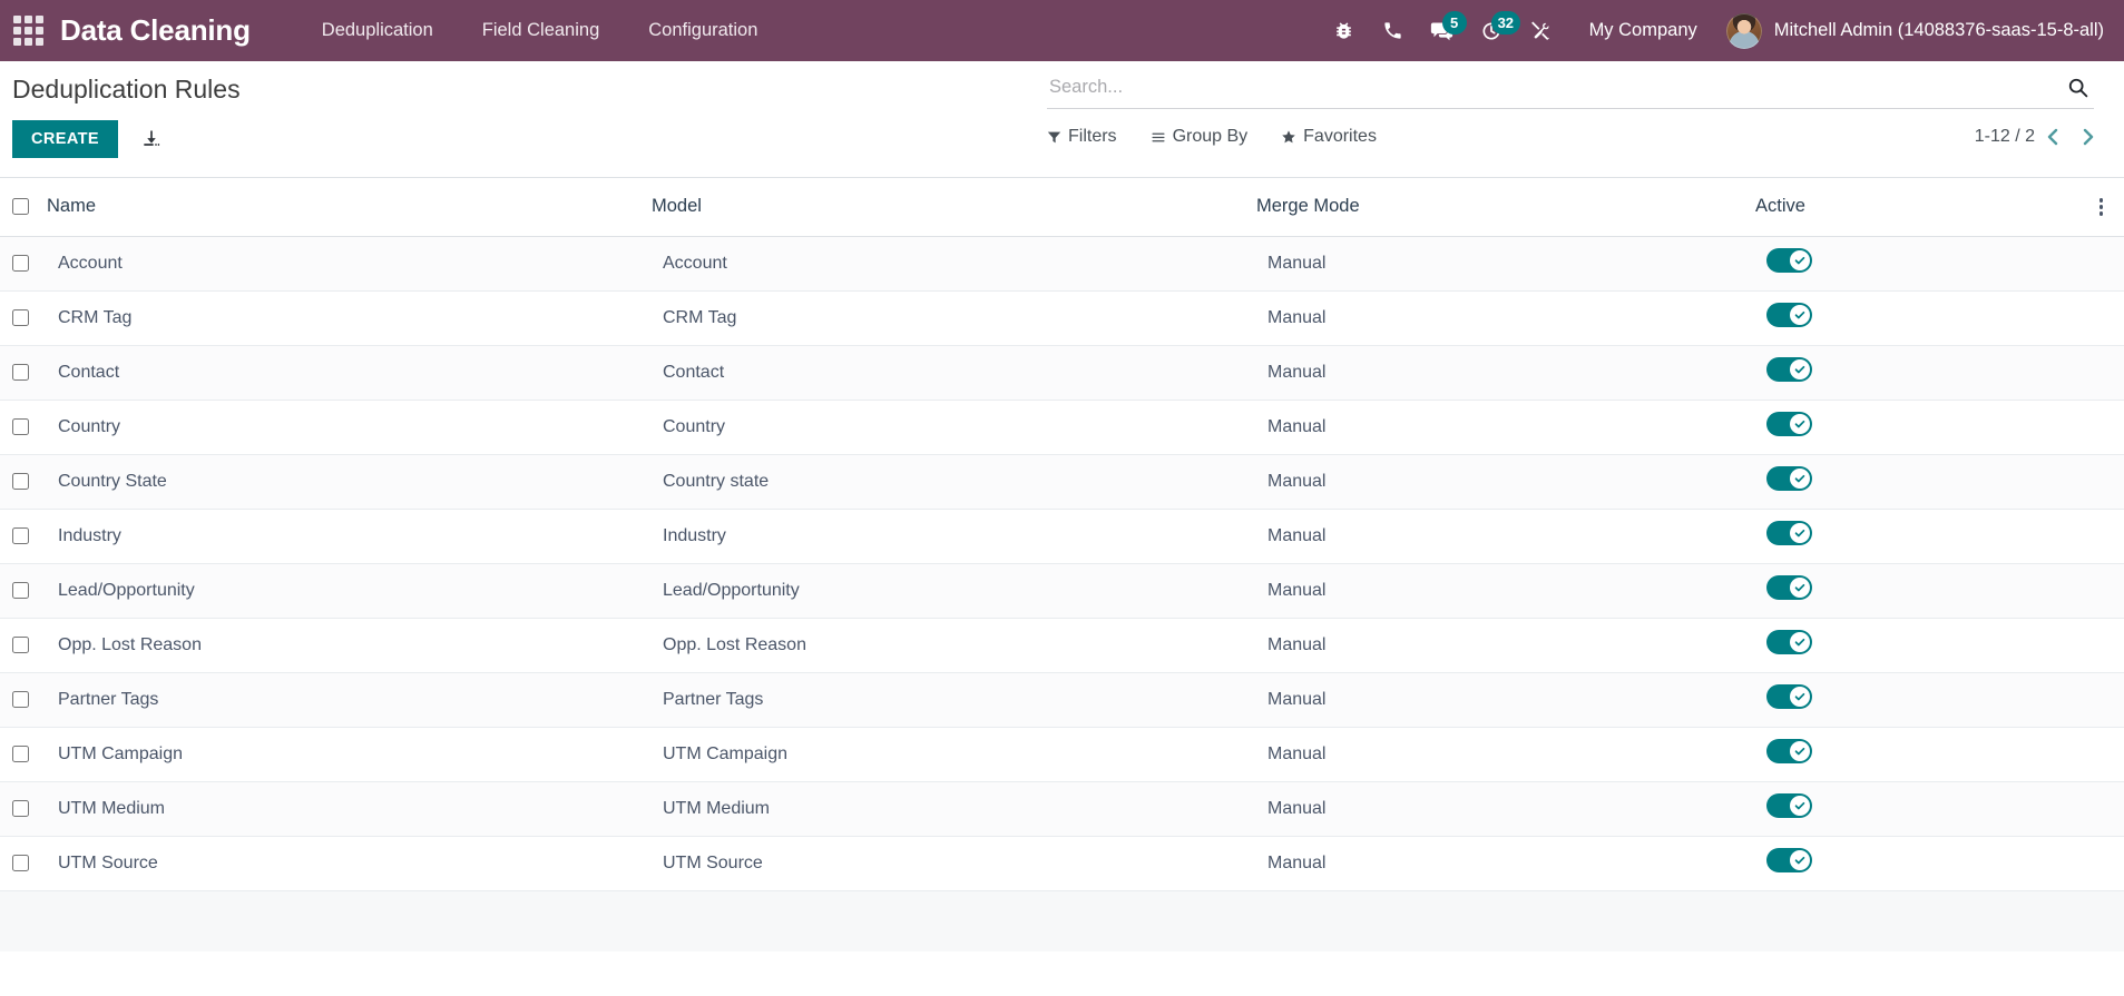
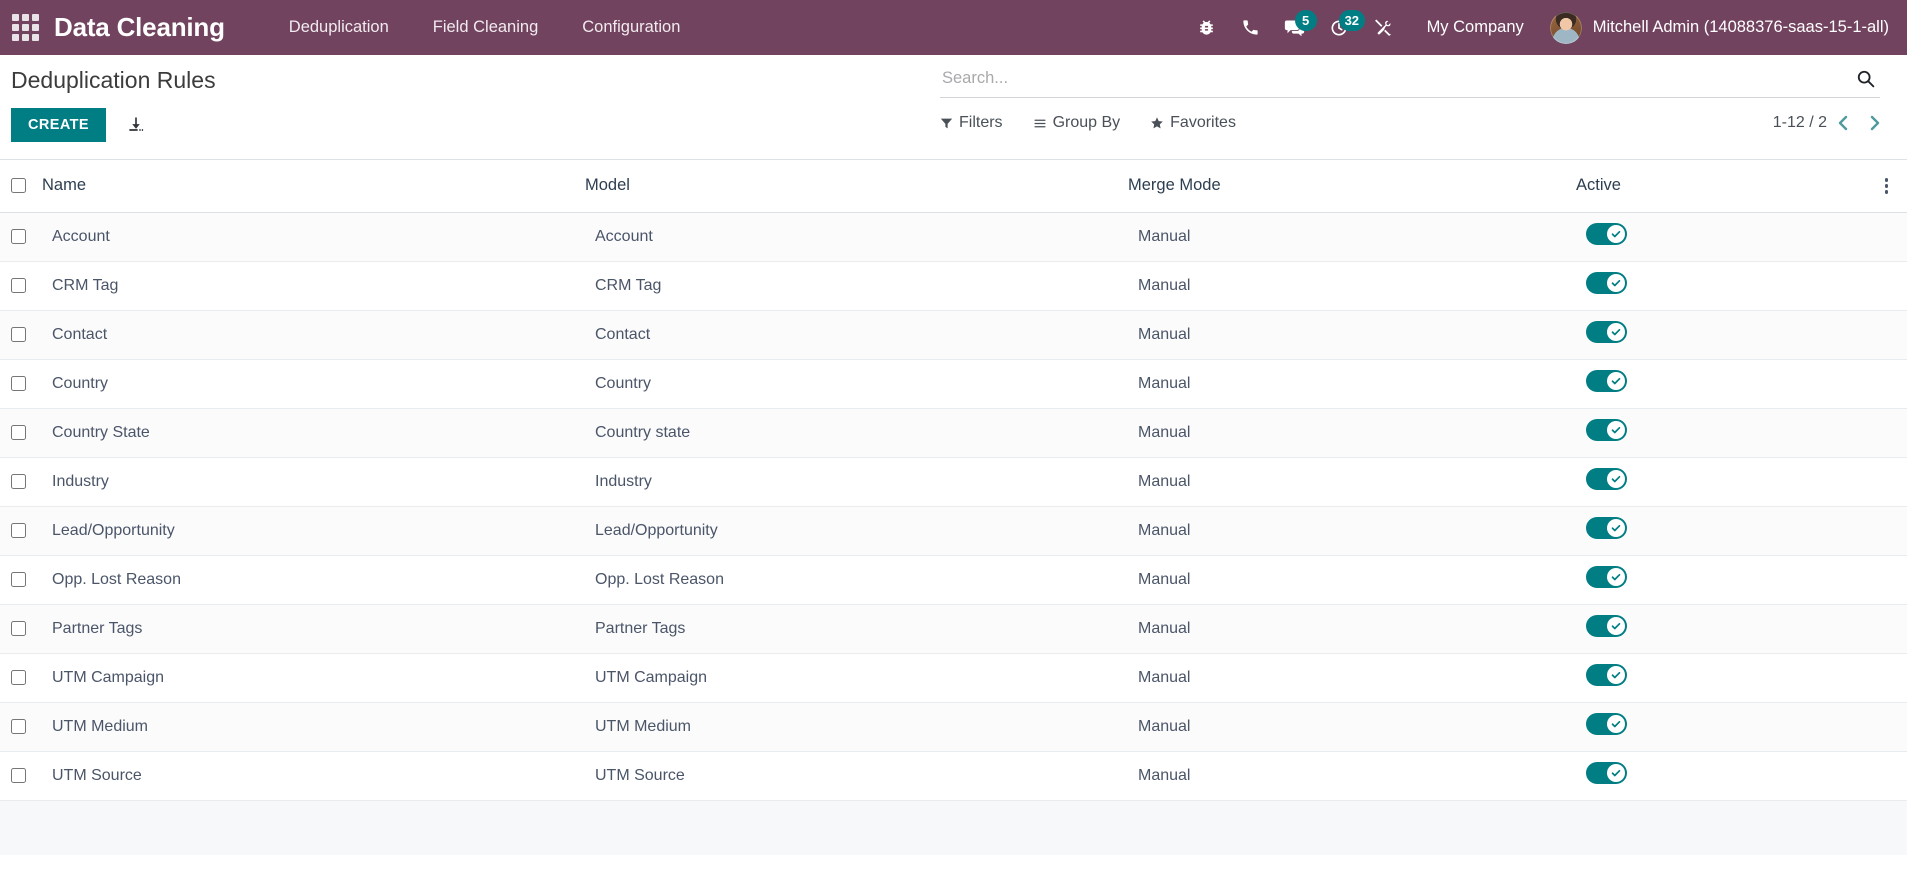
  Data Cleaning
  Deduplication
  Field Cleaning
  Configuration
  5
  32
  My Company
- Mitchell Admin (14088376-saas-15-8-all)
+ Mitchell Admin (14088376-saas-15-1-all)
  Deduplication Rules
  CREATE
  Search...
  Filters
  Group By
  Favorites
  1-12 / 2
  	Name	Model	Merge Mode	Active
  	Account	Account	Manual
  	CRM Tag	CRM Tag	Manual
  	Contact	Contact	Manual
  	Country	Country	Manual
  	Country State	Country state	Manual
  	Industry	Industry	Manual
  	Lead/Opportunity	Lead/Opportunity	Manual
  	Opp. Lost Reason	Opp. Lost Reason	Manual
  	Partner Tags	Partner Tags	Manual
  	UTM Campaign	UTM Campaign	Manual
  	UTM Medium	UTM Medium	Manual
  	UTM Source	UTM Source	Manual
